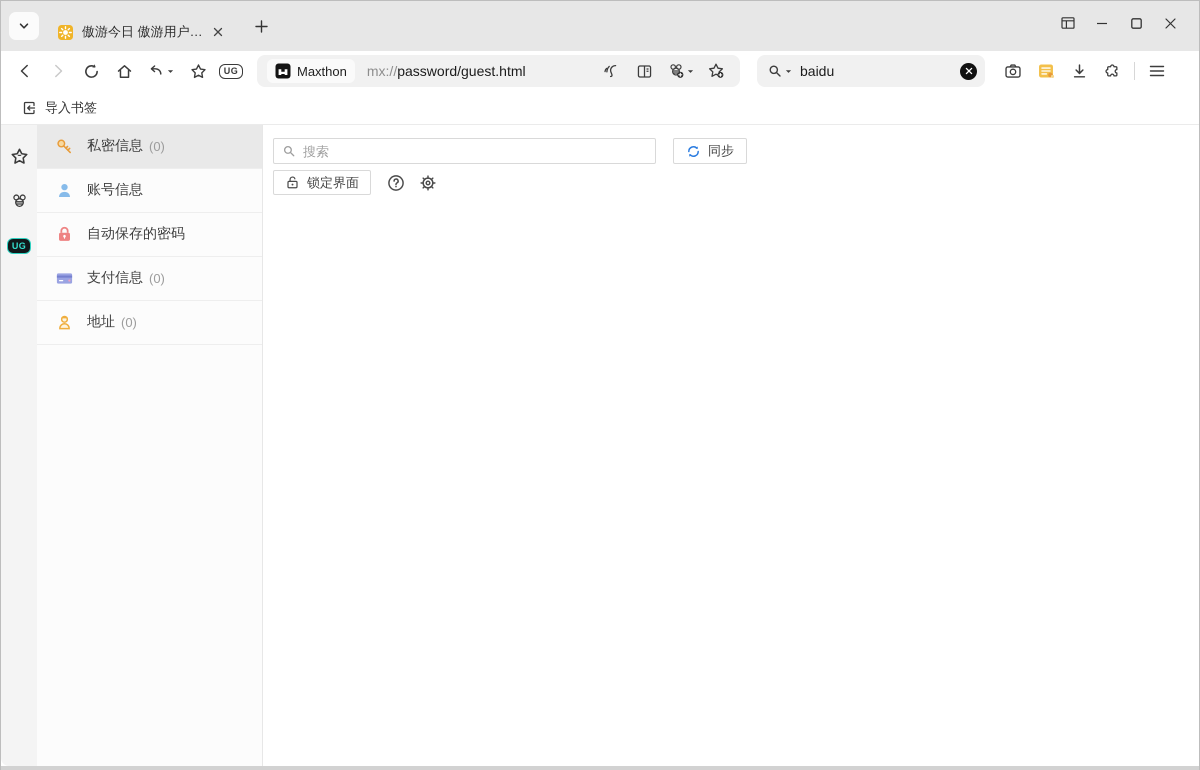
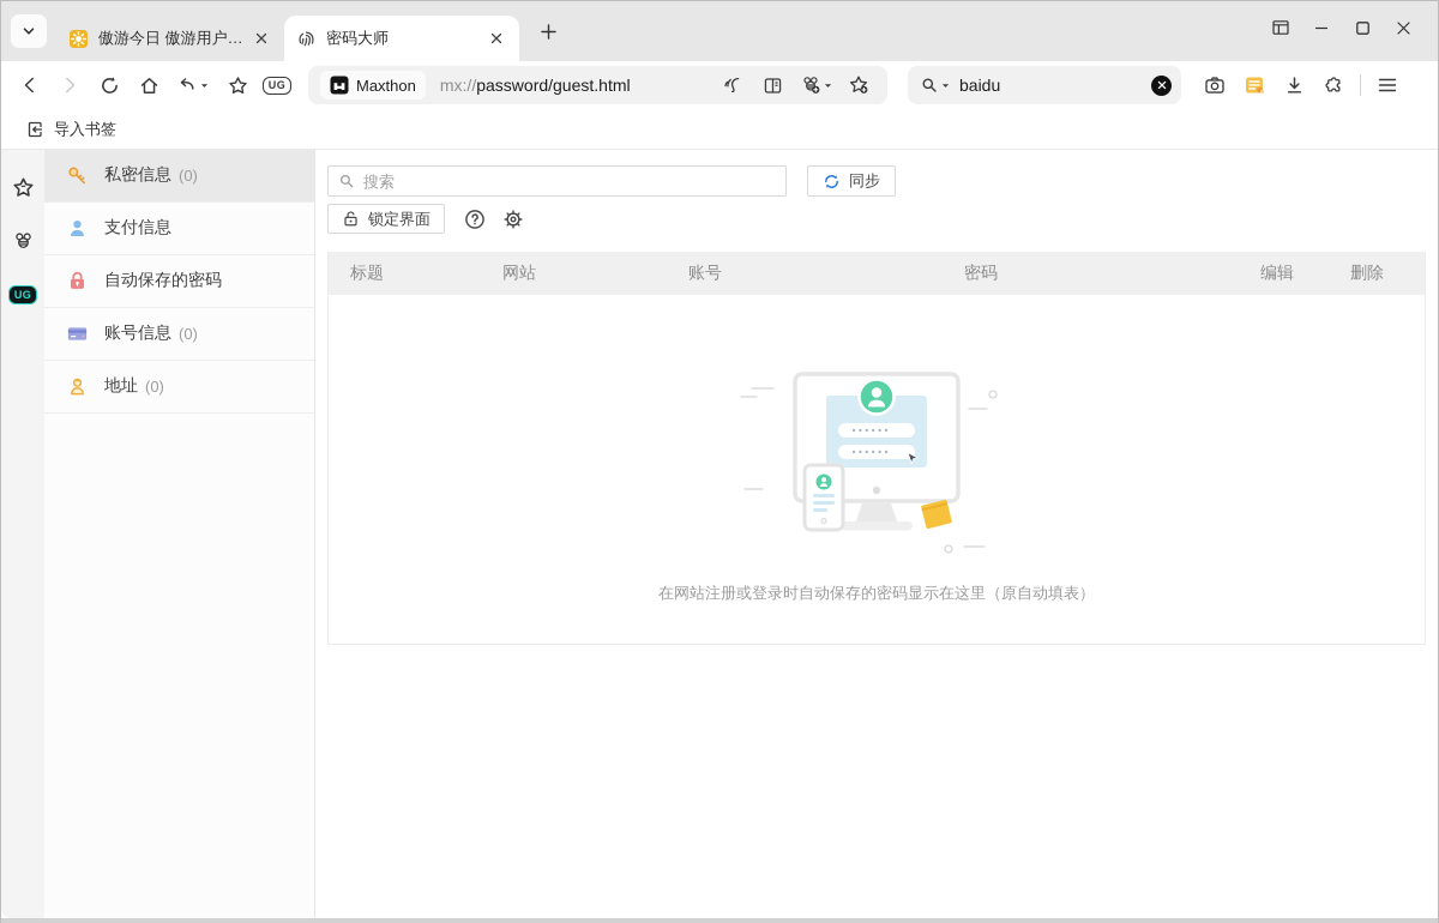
  傲游今日 傲游用户专
+ 密码大师
  UG
  Maxthon
  mx://password/guest.html
  baidu
  导入书签
  UG
  私密信息
  (0)
- 账号信息
+ 支付信息
  自动保存的密码
- 支付信息
+ 账号信息
  (0)
  地址
  (0)
  搜索
  同步
  锁定界面
+ 标题
+ 网站
+ 账号
+ 密码
+ 编辑
+ 删除
+ 在网站注册或登录时自动保存的密码显示在这里（原自动填表）
